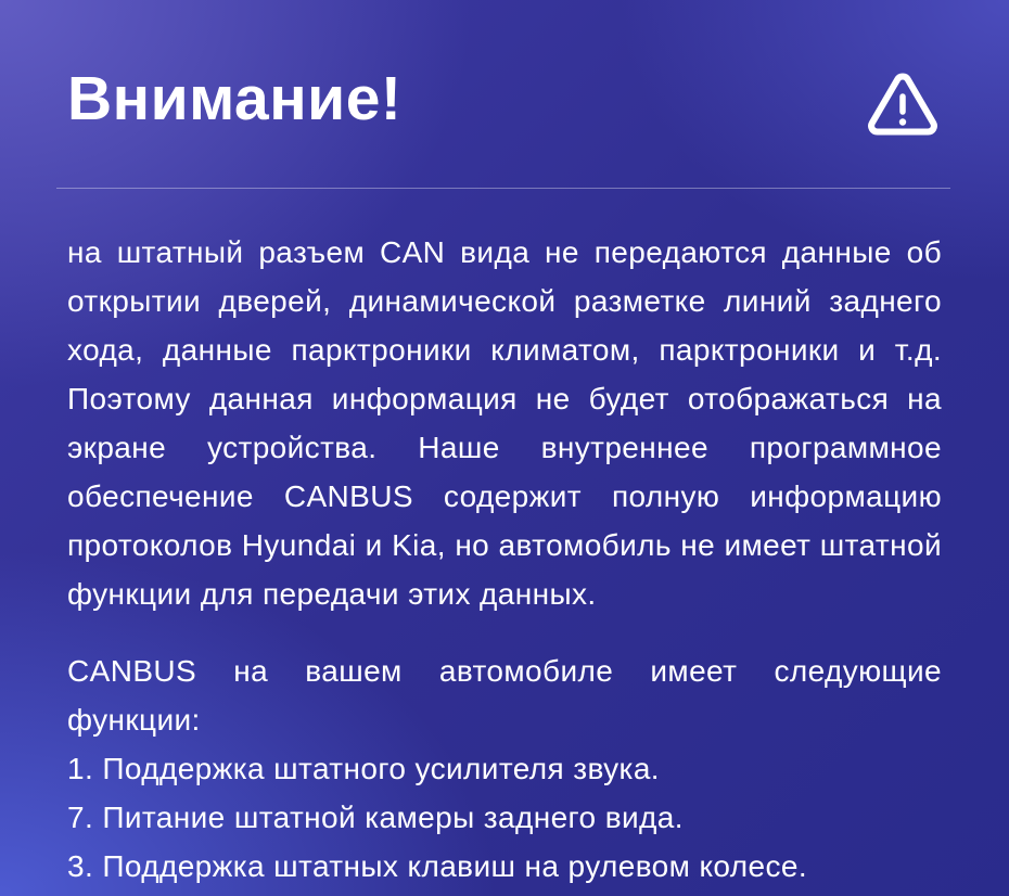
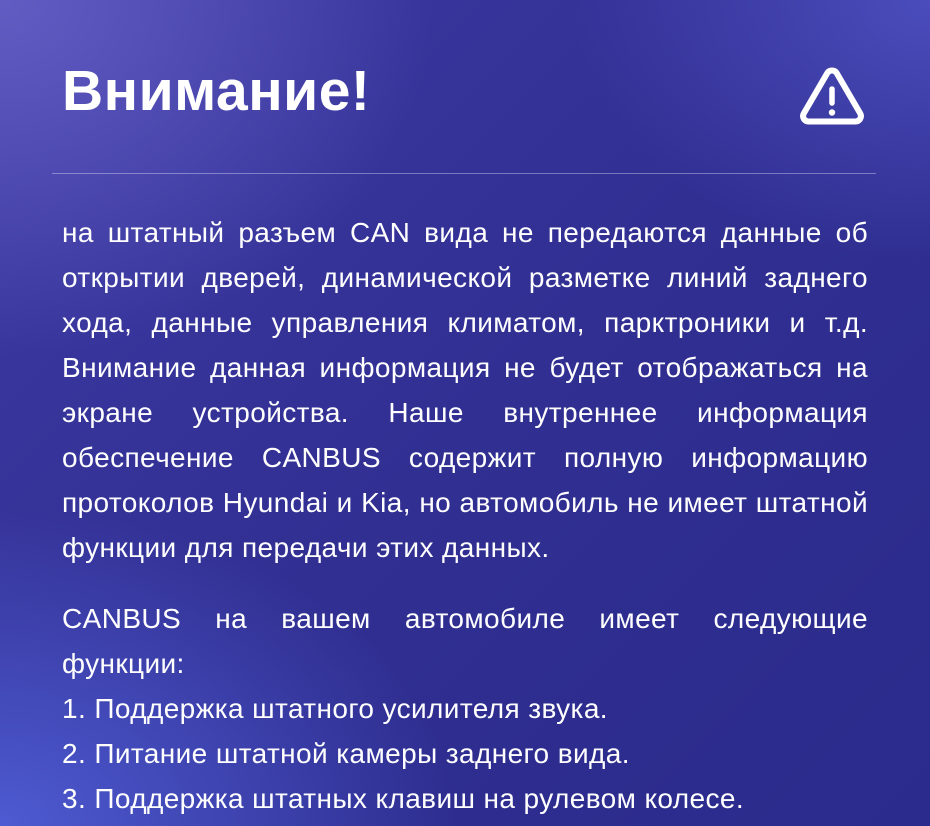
  Внимание!
  на штатный разъем CAN вида не передаются данные об
  открытии дверей, динамической разметке линий заднего
- хода, данные парктроники климатом, парктроники и т.д.
+ хода, данные управления климатом, парктроники и т.д.
- Поэтому данная информация не будет отображаться на
+ Внимание данная информация не будет отображаться на
- экране устройства. Наше внутреннее программное
+ экране устройства. Наше внутреннее информация
  обеспечение CANBUS содержит полную информацию
  протоколов Hyundai и Kia, но автомобиль не имеет штатной
  функции для передачи этих данных.
  CANBUS на вашем автомобиле имеет следующие функции:
  1. Поддержка штатного усилителя звука.
- 7. Питание штатной камеры заднего вида.
+ 2. Питание штатной камеры заднего вида.
  3. Поддержка штатных клавиш на рулевом колесе.
